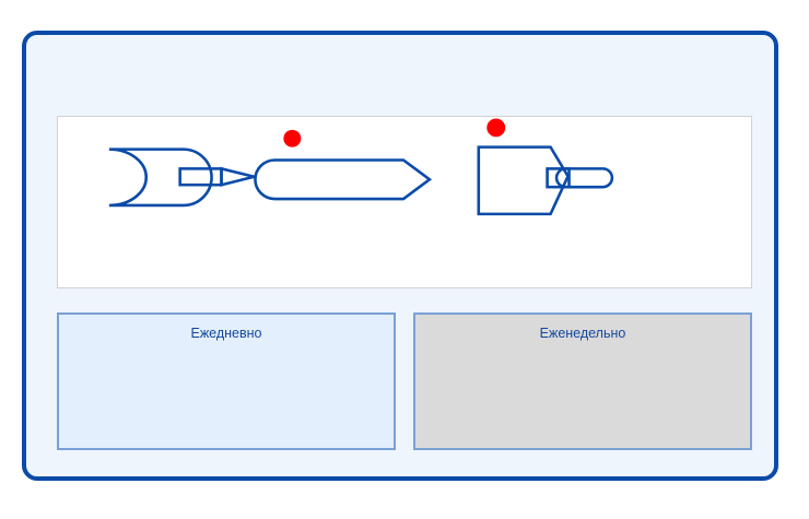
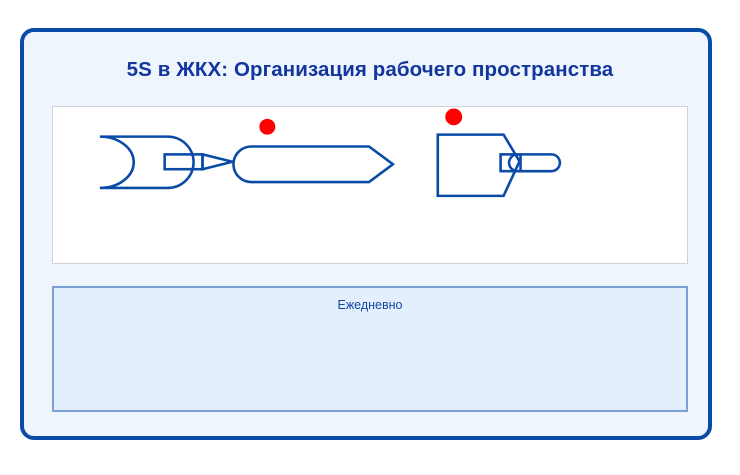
+ 5S в ЖКХ: Организация рабочего пространства
  Ежедневно
- Еженедельно
